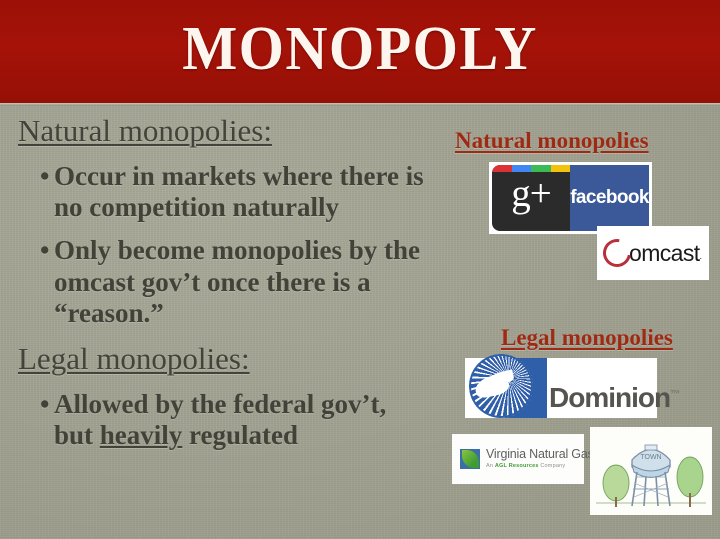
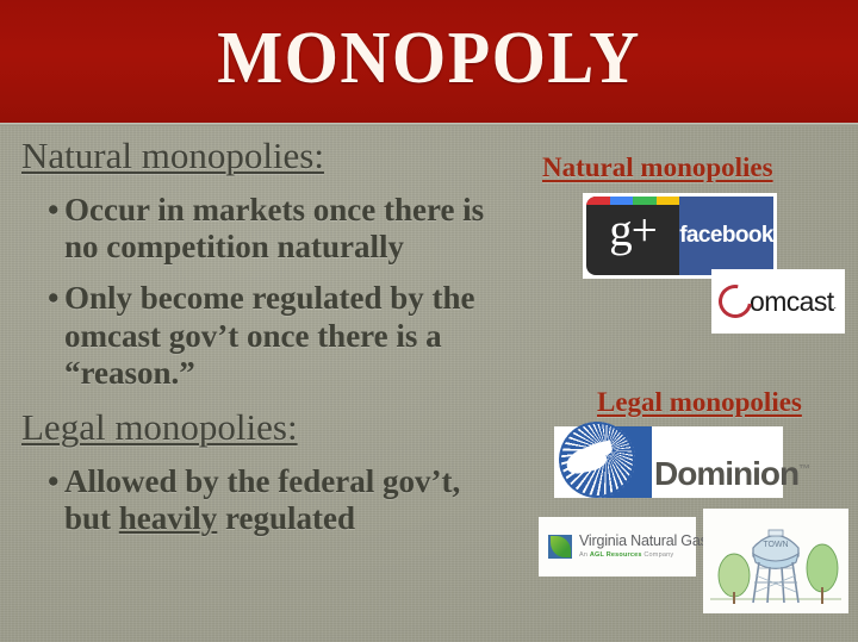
  MONOPOLY
  Natural monopolies:
  •
- Occur in markets where there is
+ Occur in markets once there is
  no competition naturally
  •
- Only become monopolies by the
+ Only become regulated by the
  omcast gov’t once there is a
  “reason.”
  Legal monopolies:
  •
  Allowed by the federal gov’t,
  but heavily regulated
  Natural monopolies
  Legal monopolies
  g+
  facebook
  omcast.
  Dominion™
  Virginia Natural Ga
